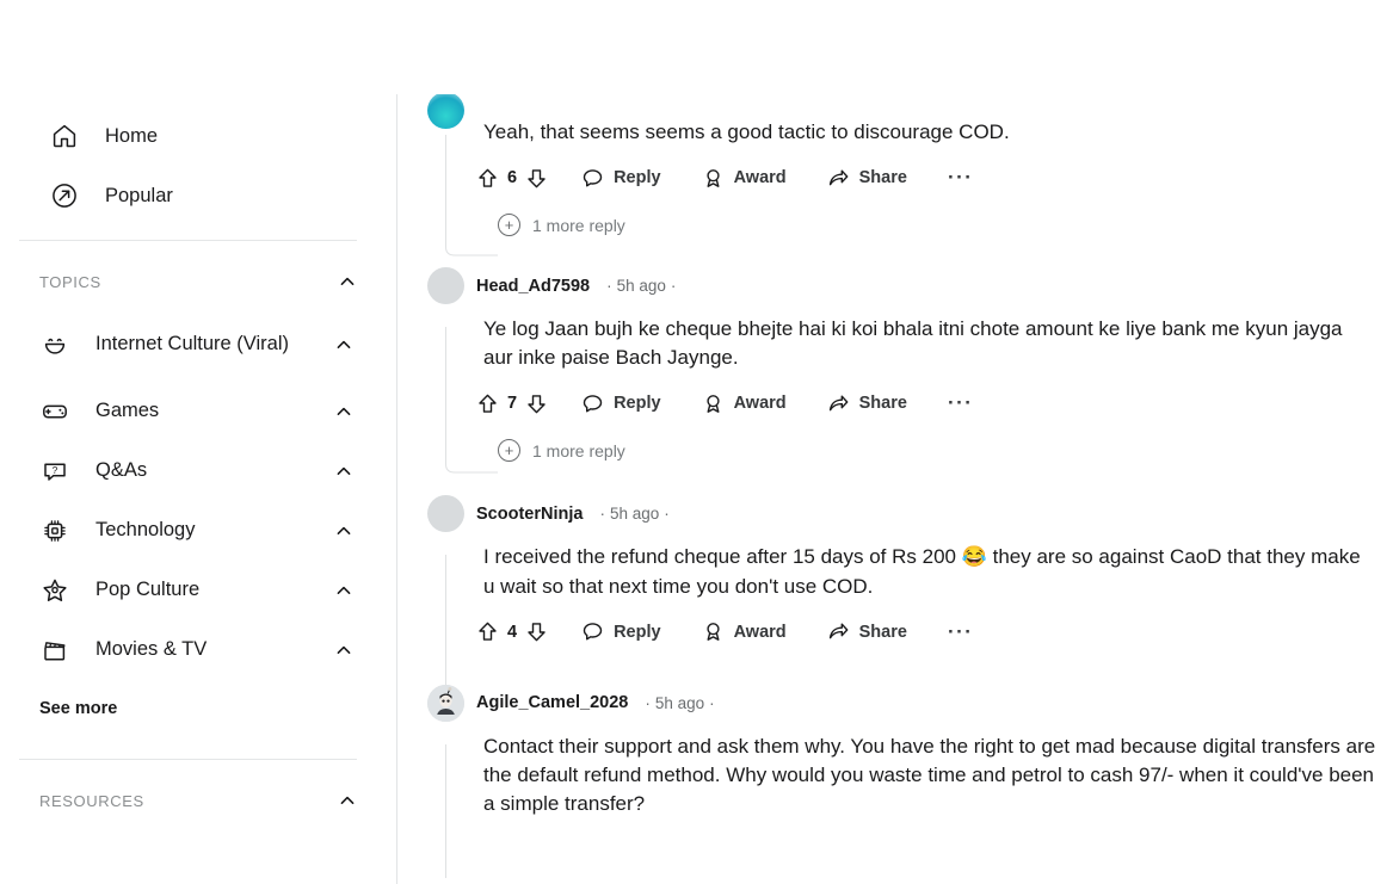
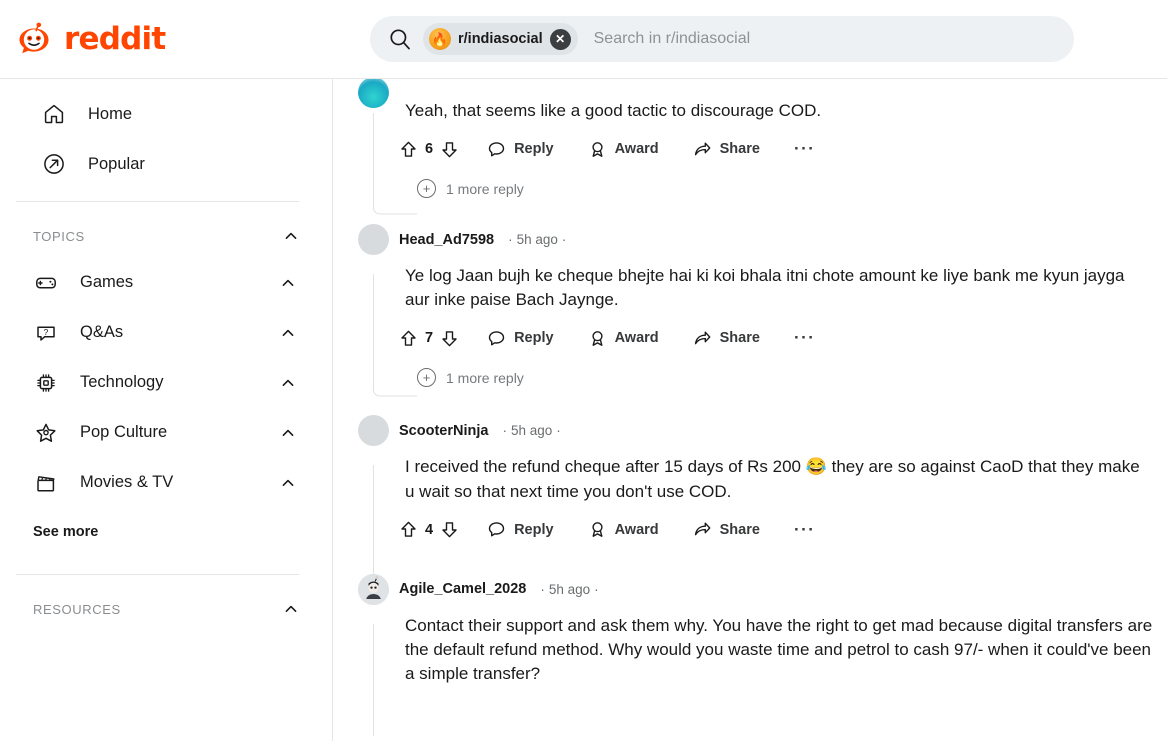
+ reddit
+ 🔥
+ r/indiasocial
+ ✕
+ Search in r/indiasocial
  Home
  Popular
  TOPICS
- Internet Culture (Viral)
  Games
  ?
  Q&As
  Technology
  Pop Culture
  Movies & TV
  See more
  RESOURCES
- Yeah, that seems seems a good tactic to discourage COD.
+ Yeah, that seems like a good tactic to discourage COD.
  6
  Reply
  Award
  Share
  ···
  +
  1 more reply
  Head_Ad7598
  · 5h ago ·
  Ye log Jaan bujh ke cheque bhejte hai ki koi bhala itni chote amount ke liye bank me kyun jayga aur inke paise Bach Jaynge.
  7
  Reply
  Award
  Share
  ···
  +
  1 more reply
  ScooterNinja
  · 5h ago ·
  I received the refund cheque after 15 days of Rs 200 😂 they are so against CaoD that they make u wait so that next time you don't use COD.
  4
  Reply
  Award
  Share
  ···
  Agile_Camel_2028
  · 5h ago ·
  Contact their support and ask them why. You have the right to get mad because digital transfers are the default refund method. Why would you waste time and petrol to cash 97/- when it could've been a simple transfer?
